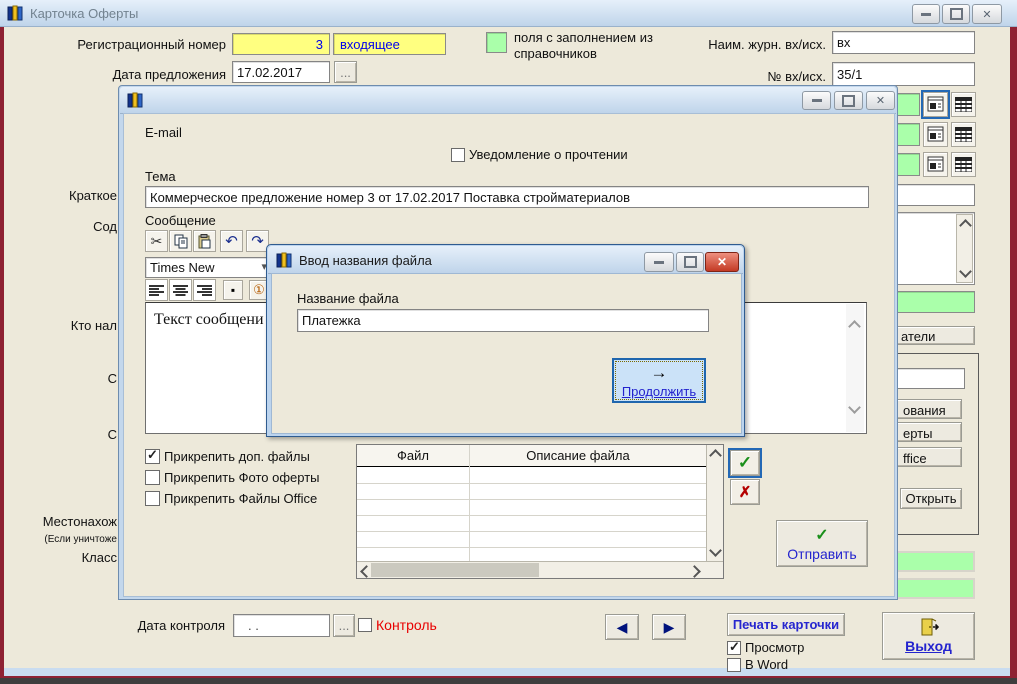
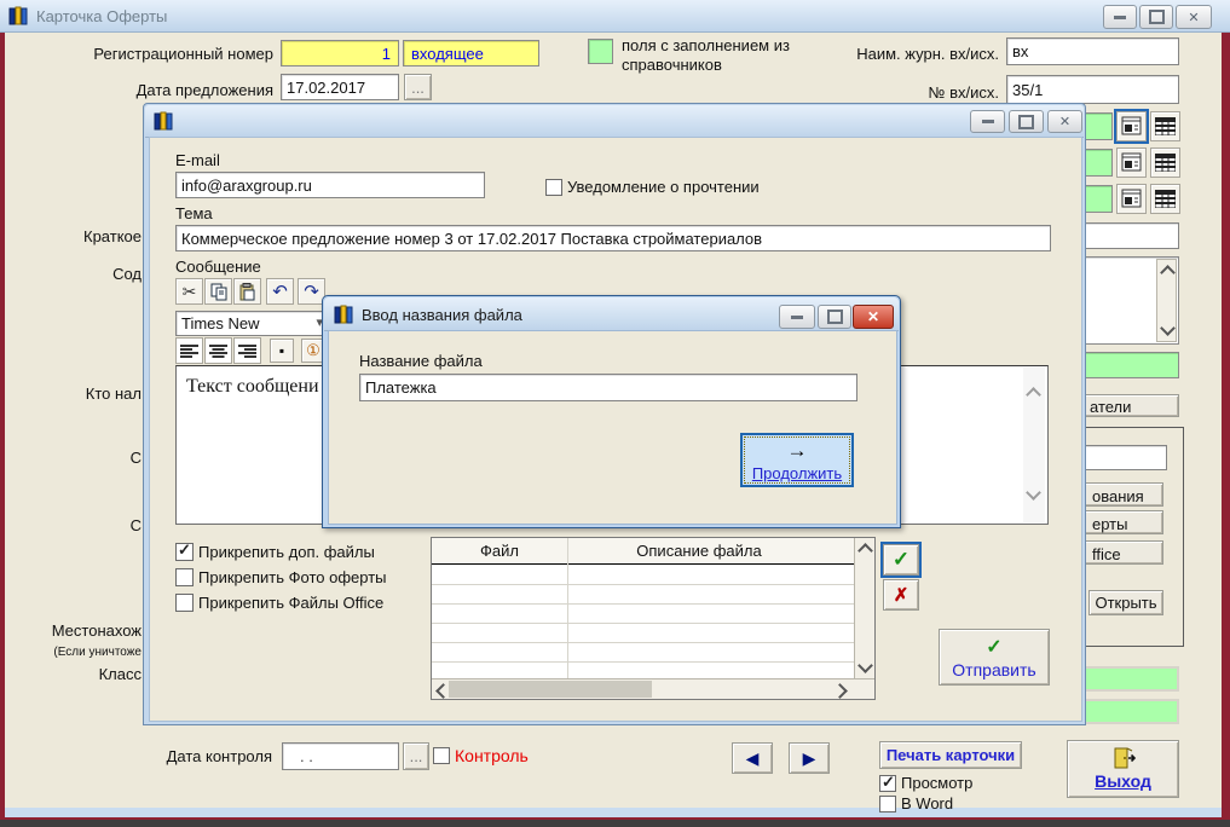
  Карточка Оферты
  ✕
  Регистрационный номер
- 3
+ 1
  входящее
  поля с заполнением из
  справочников
  Наим. журн. вх/исх.
  вх
  Дата предложения
  17.02.2017
  ...
  № вх/исх.
  35/1
  Краткое
  Сод
  Кто нал
  С
  С
  Местонахож
  (Если уничтоже
  Класс
  атели
  ования
  ерты
  ffice
  Открыть
  Дата контроля
  . .
  ...
  Контроль
  ◀
  ▶
  Печать карточки
  Просмотр
  В Word
  Выход
  ✕
  E-mail
+ info@araxgroup.ru
  Уведомление о прочтении
  Тема
  Коммерческое предложение номер 3 от 17.02.2017 Поставка стройматериалов
  Сообщение
  ✂
  ↶
  ↷
  ▾
  ▪
  ①
  Текст сообщени
  Прикрепить доп. файлы
  Прикрепить Фото оферты
  Прикрепить Файлы Office
  Файл
  Описание файла
  ✓
  ✗
  ✓
  Отправить
  Ввод названия файла
  ✕
  Название файла
  Платежка
  →
  Продолжить
